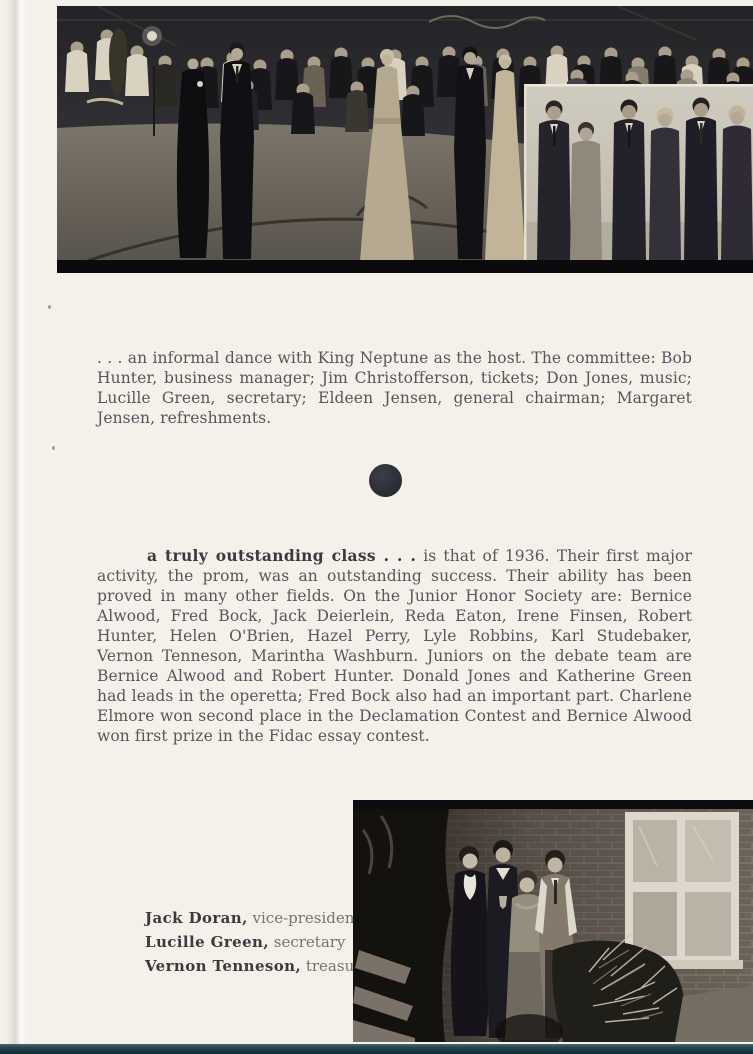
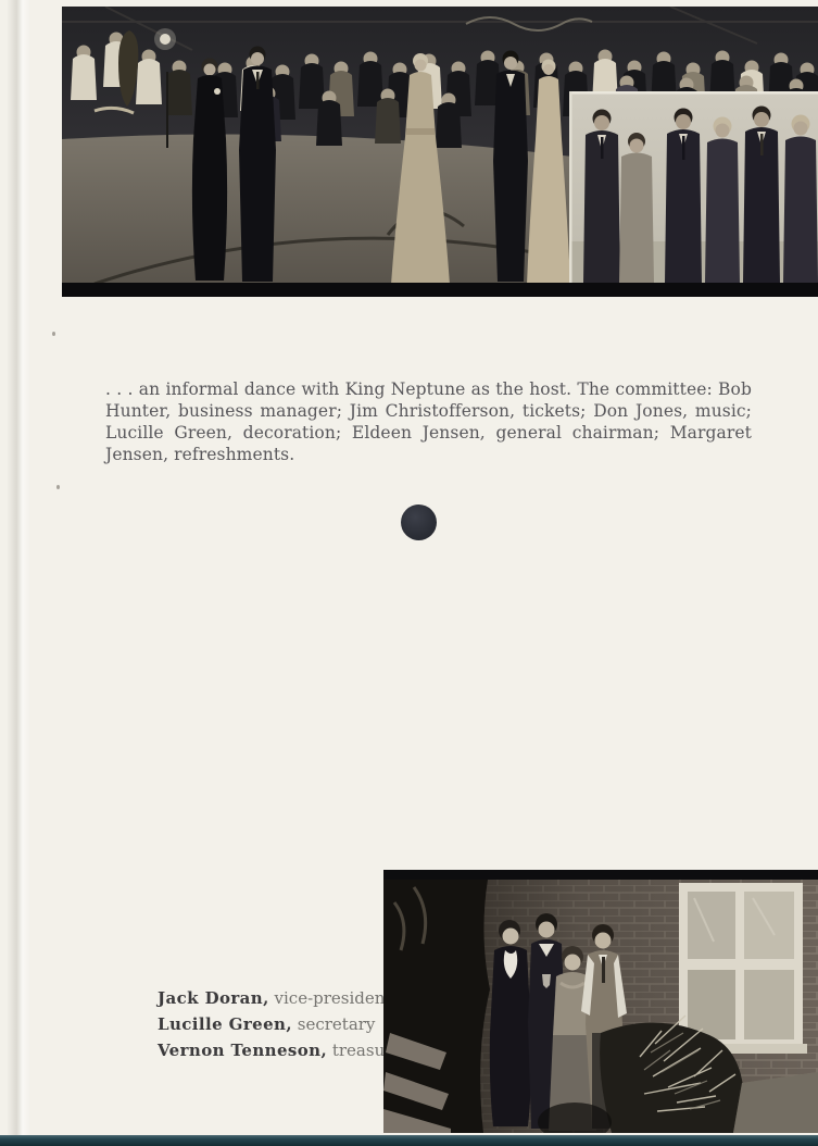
- . . . an informal dance with King Neptune as the host. The committee: Bob Hunter, business manager; Jim Christofferson, tickets; Don Jones, music; Lucille Green, secretary; Eldeen Jensen, general chairman; Margaret Jensen, refreshments.
+ . . . an informal dance with King Neptune as the host. The committee: Bob Hunter, business manager; Jim Christofferson, tickets; Don Jones, music; Lucille Green, decoration; Eldeen Jensen, general chairman; Margaret Jensen, refreshments.
- a truly outstanding class . . . is that of 1936. Their first major activity, the prom, was an outstanding success. Their ability has been proved in many other fields. On the Junior Honor Society are: Bernice Alwood, Fred Bock, Jack Deierlein, Reda Eaton, Irene Finsen, Robert Hunter, Helen O'Brien, Hazel Perry, Lyle Robbins, Karl Studebaker, Vernon Tenneson, Marintha Washburn. Juniors on the debate team are Bernice Alwood and Robert Hunter. Donald Jones and Katherine Green had leads in the operetta; Fred Bock also had an important part. Charlene Elmore won second place in the Declamation Contest and Bernice Alwood won first prize in the Fidac essay contest.
  Jack Doran, vice-presiden
  Lucille Green, secretary
  Vernon Tenneson, treasu
